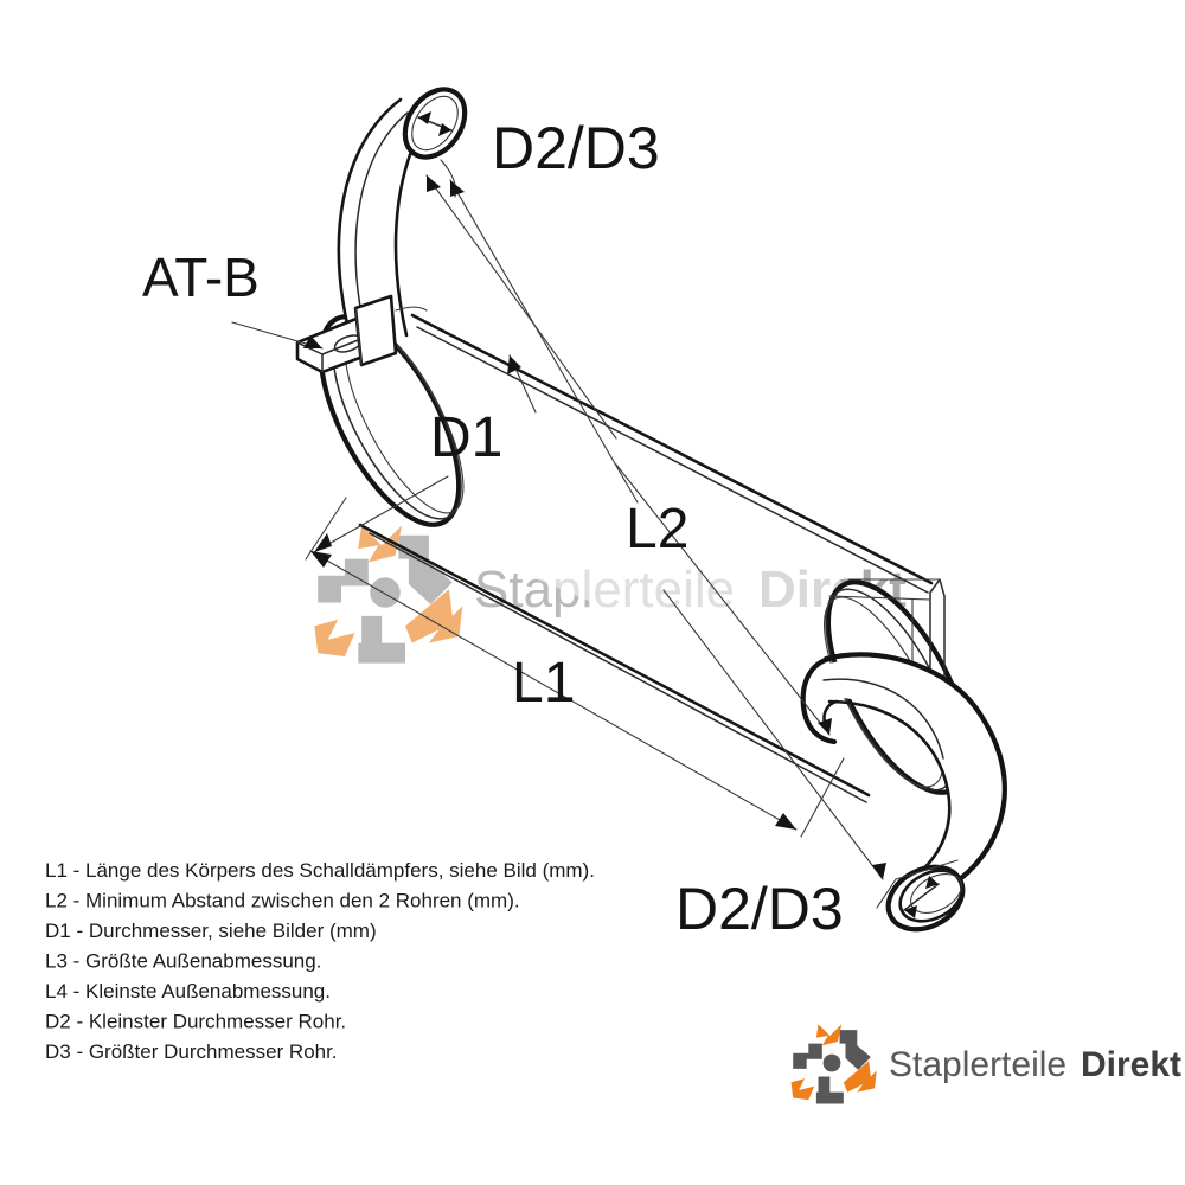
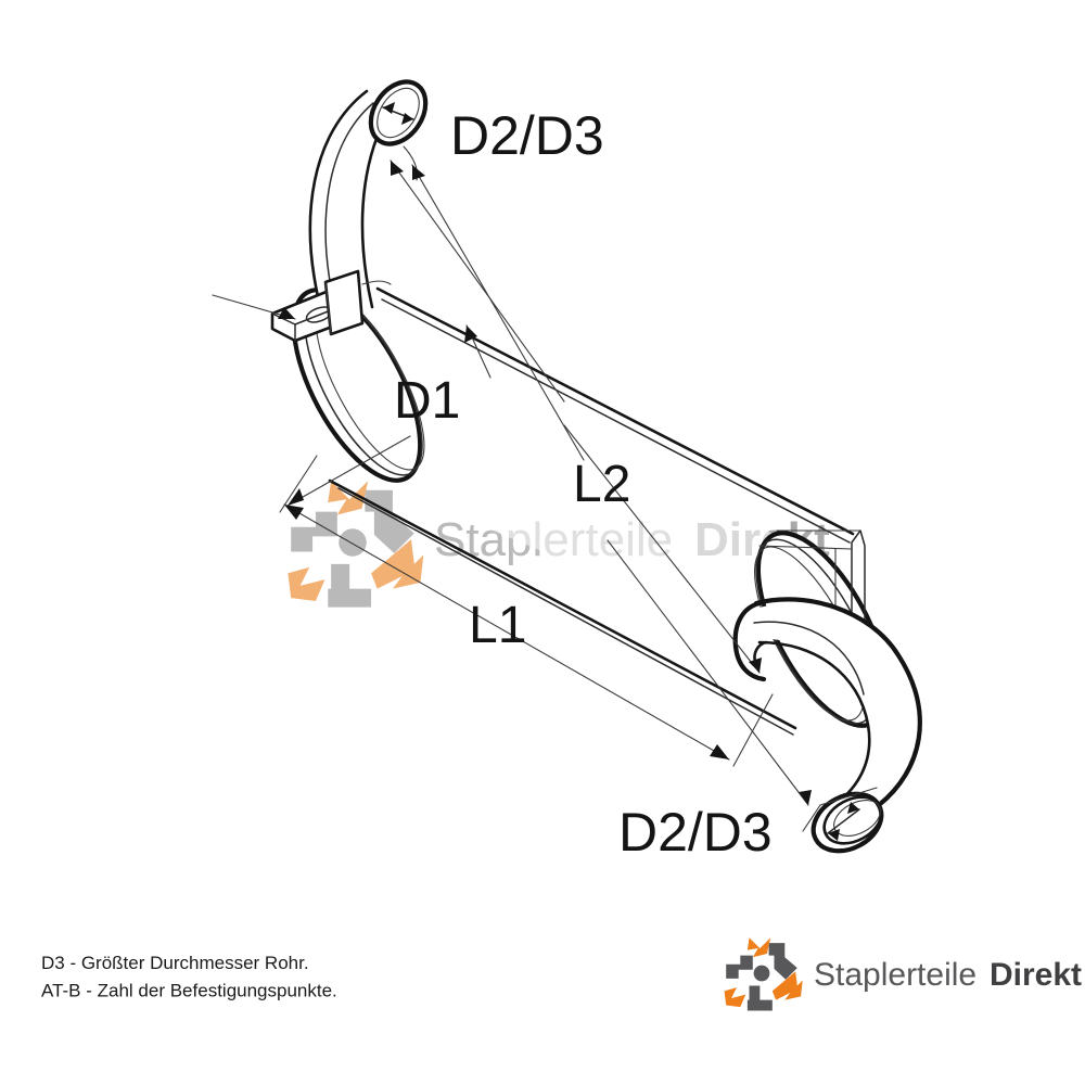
  Staplerteile
- AT-B
  D2/D3
  D1
  L2
  L1
  D2/D3
- L1 - Länge des Körpers des Schalldämpfers, siehe Bild (mm).
- L2 - Minimum Abstand zwischen den 2 Rohren (mm).
- D1 - Durchmesser, siehe Bilder (mm)
- L3 - Größte Außenabmessung.
- L4 - Kleinste Außenabmessung.
- D2 - Kleinster Durchmesser Rohr.
  D3 - Größter Durchmesser Rohr.
+ AT-B - Zahl der Befestigungspunkte.
  Staplerteile
  Direkt
